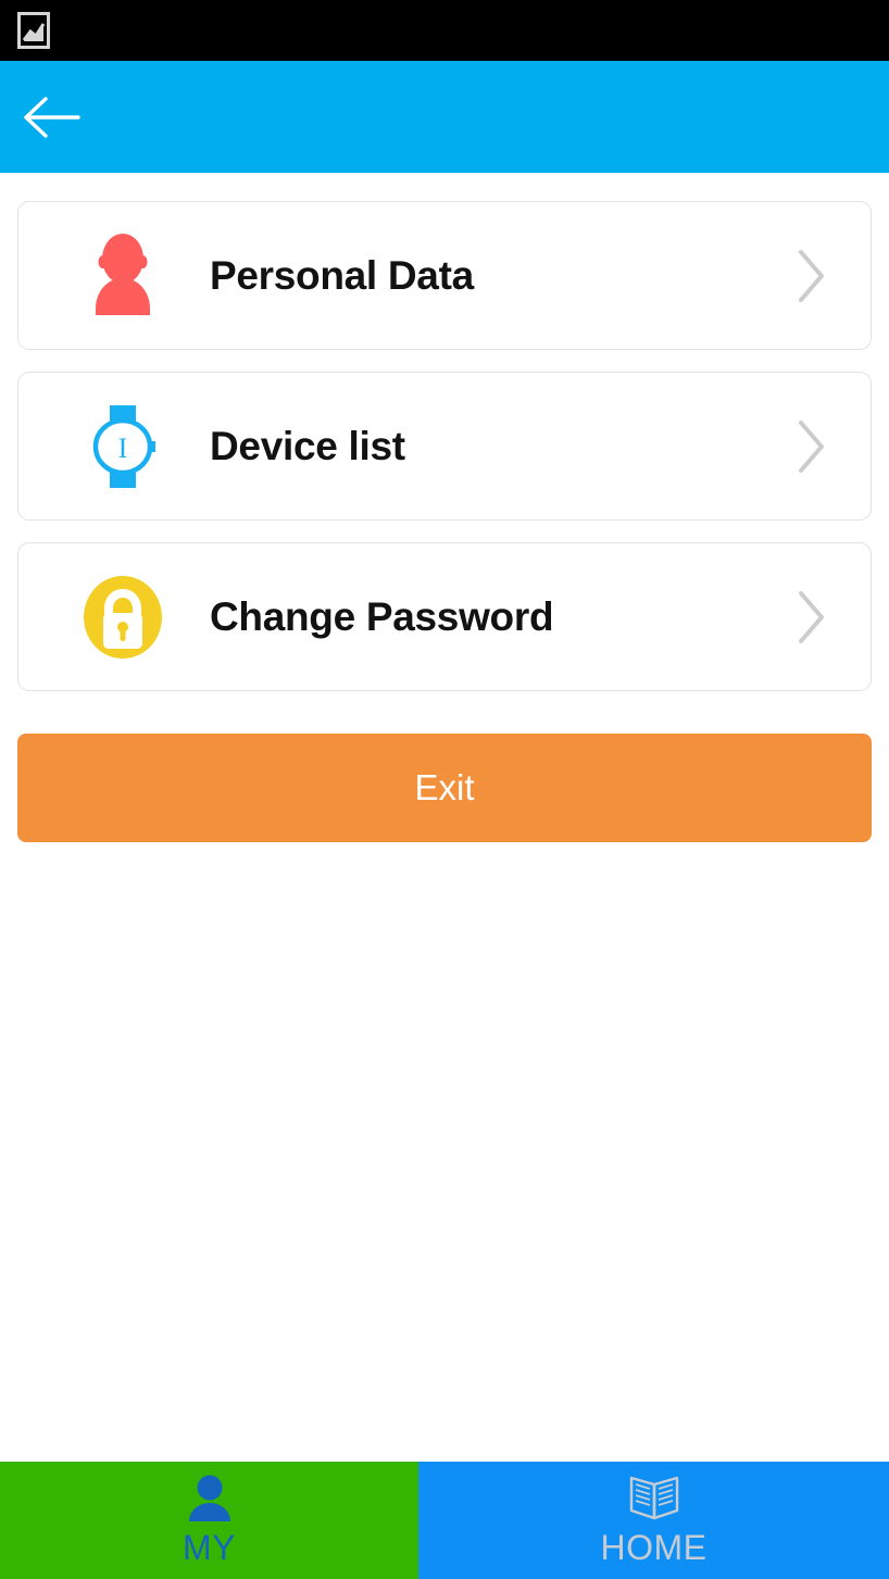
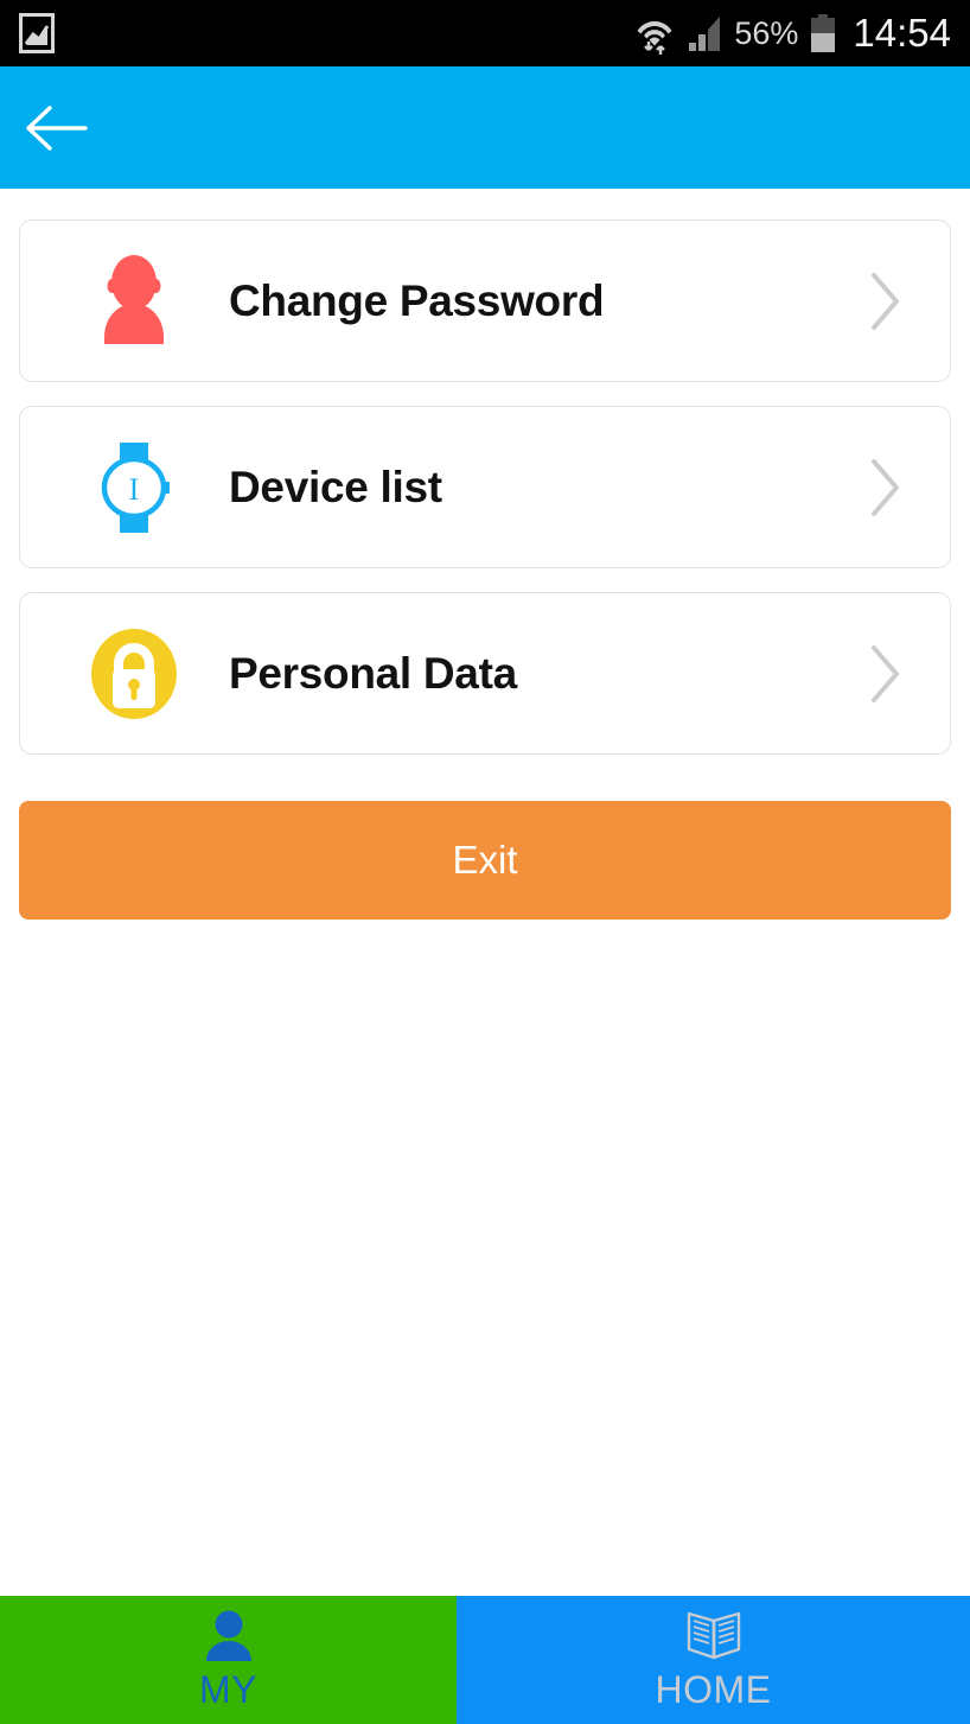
+ 56%
+ 14:54
- Personal Data
+ Change Password
  I
  Device list
- Change Password
+ Personal Data
  Exit
  MY
  HOME
